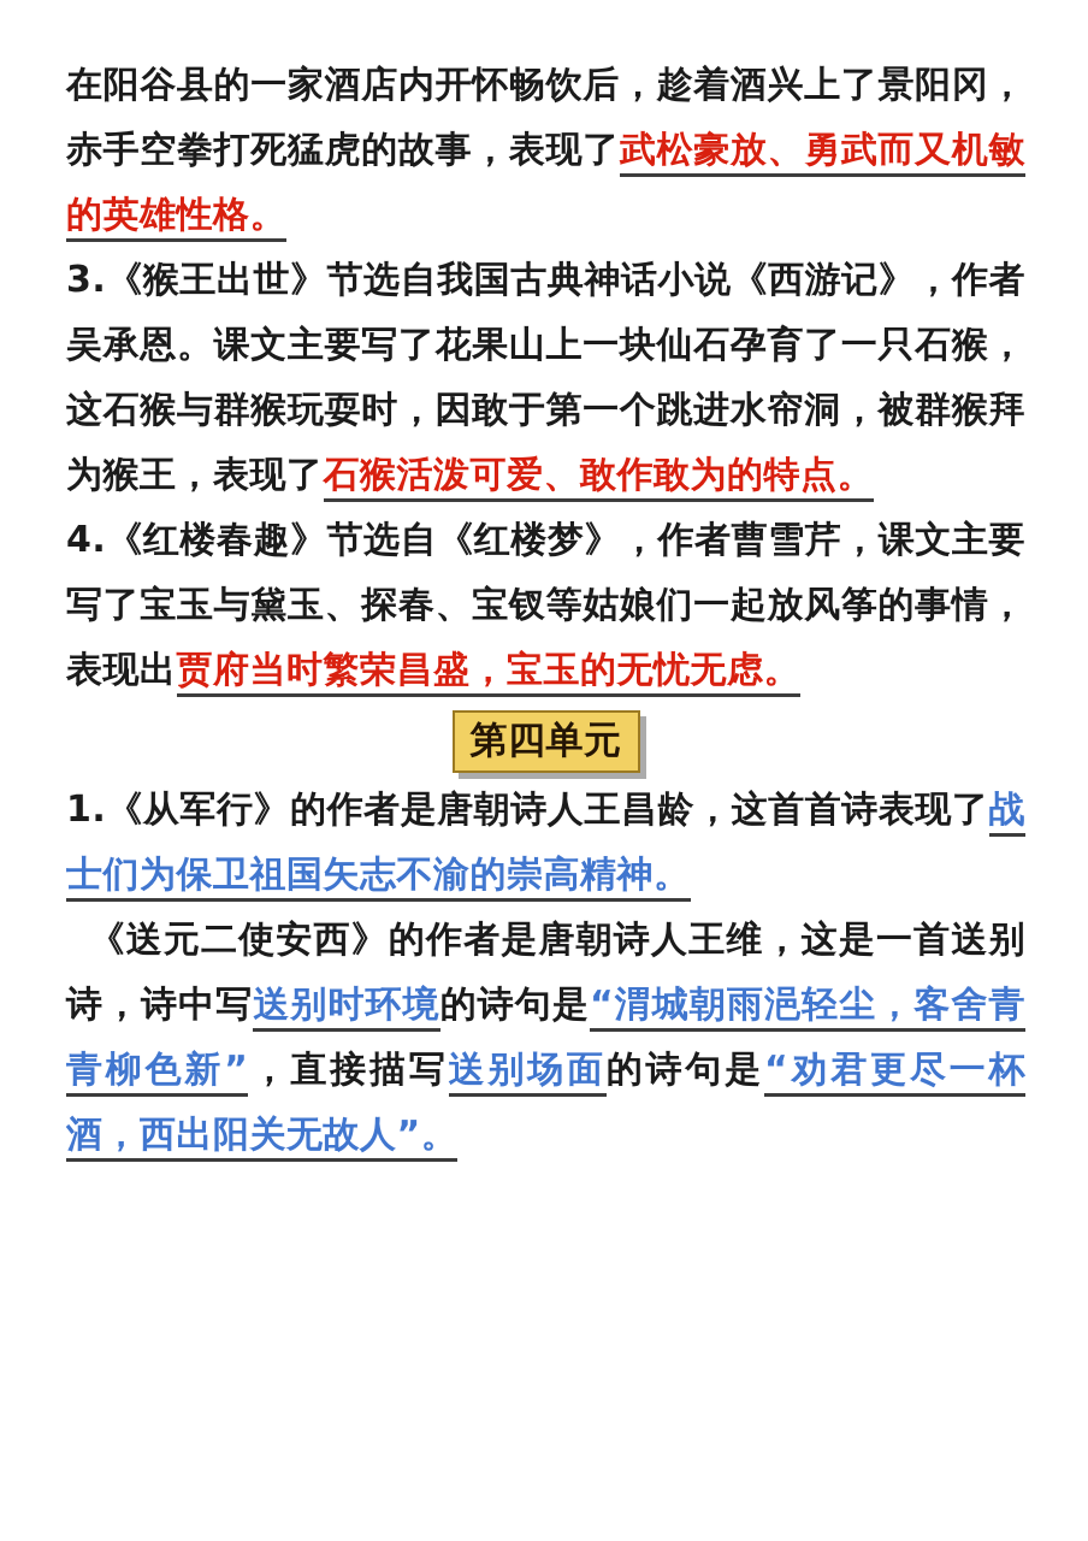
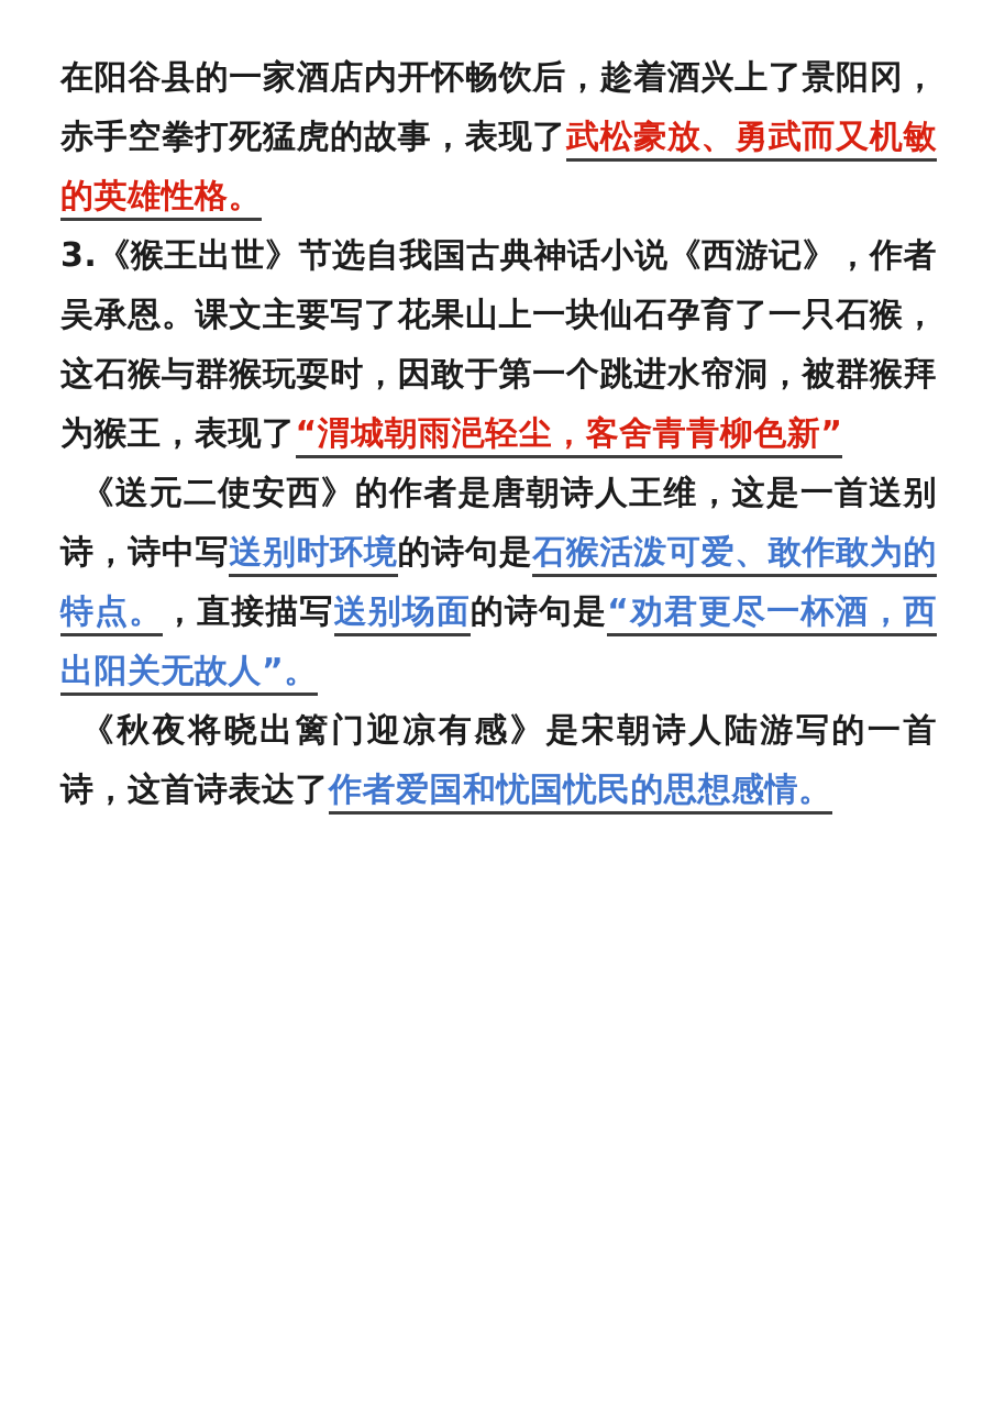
  在阳谷县的一家酒店内开怀畅饮后，趁着酒兴上了景阳冈，赤手空拳打死猛虎的故事，表现了武松豪放、勇武而又机敏的英雄性格。
- 3.《猴王出世》节选自我国古典神话小说《西游记》，作者吴承恩。课文主要写了花果山上一块仙石孕育了一只石猴，这石猴与群猴玩耍时，因敢于第一个跳进水帘洞，被群猴拜为猴王，表现了石猴活泼可爱、敢作敢为的特点。
+ 3.《猴王出世》节选自我国古典神话小说《西游记》，作者吴承恩。课文主要写了花果山上一块仙石孕育了一只石猴，这石猴与群猴玩耍时，因敢于第一个跳进水帘洞，被群猴拜为猴王，表现了“渭城朝雨浥轻尘，客舍青青柳色新”
- 4.《红楼春趣》节选自《红楼梦》，作者曹雪芹，课文主要写了宝玉与黛玉、探春、宝钗等姑娘们一起放风筝的事情，表现出贾府当时繁荣昌盛，宝玉的无忧无虑。
- 第四单元
- 1.《从军行》的作者是唐朝诗人王昌龄，这首首诗表现了战士们为保卫祖国矢志不渝的崇高精神。
- 《送元二使安西》的作者是唐朝诗人王维，这是一首送别诗，诗中写送别时环境的诗句是“渭城朝雨浥轻尘，客舍青青柳色新”，直接描写送别场面的诗句是“劝君更尽一杯酒，西出阳关无故人”。
+ 《送元二使安西》的作者是唐朝诗人王维，这是一首送别诗，诗中写送别时环境的诗句是石猴活泼可爱、敢作敢为的特点。，直接描写送别场面的诗句是“劝君更尽一杯酒，西出阳关无故人”。
+ 《秋夜将晓出篱门迎凉有感》是宋朝诗人陆游写的一首诗，这首诗表达了作者爱国和忧国忧民的思想感情。
